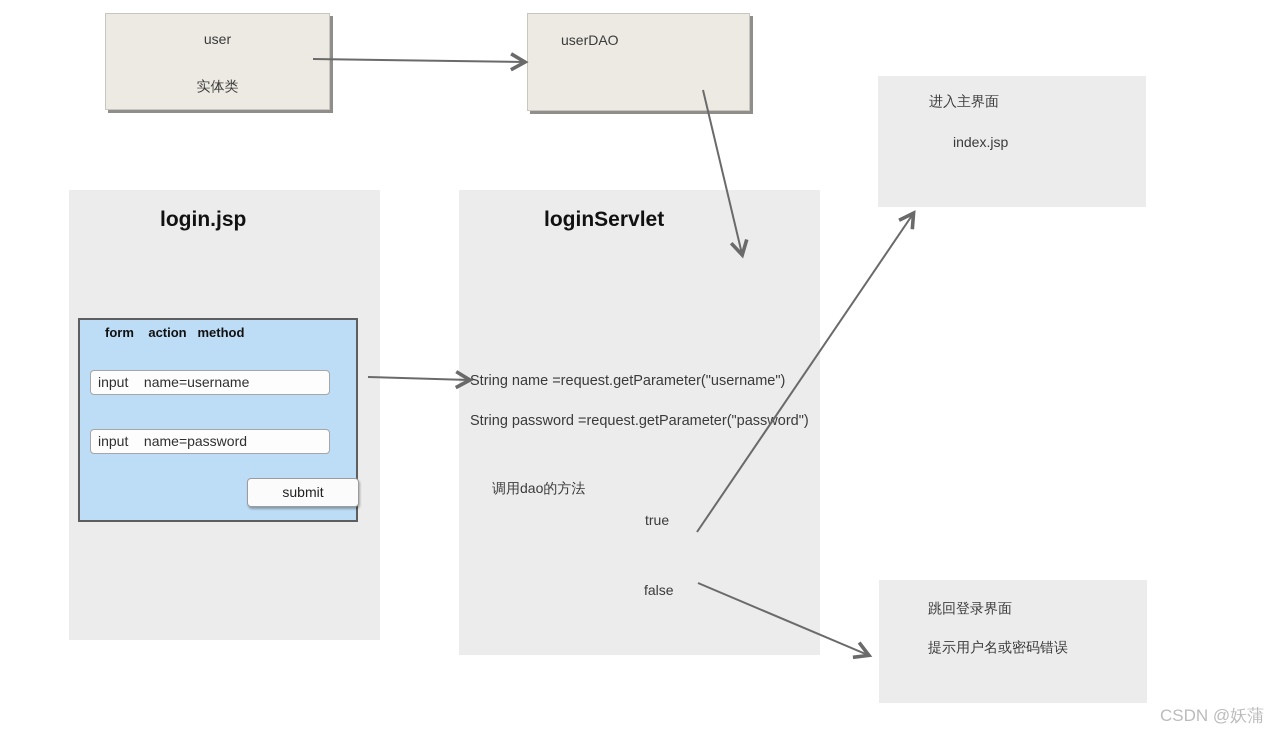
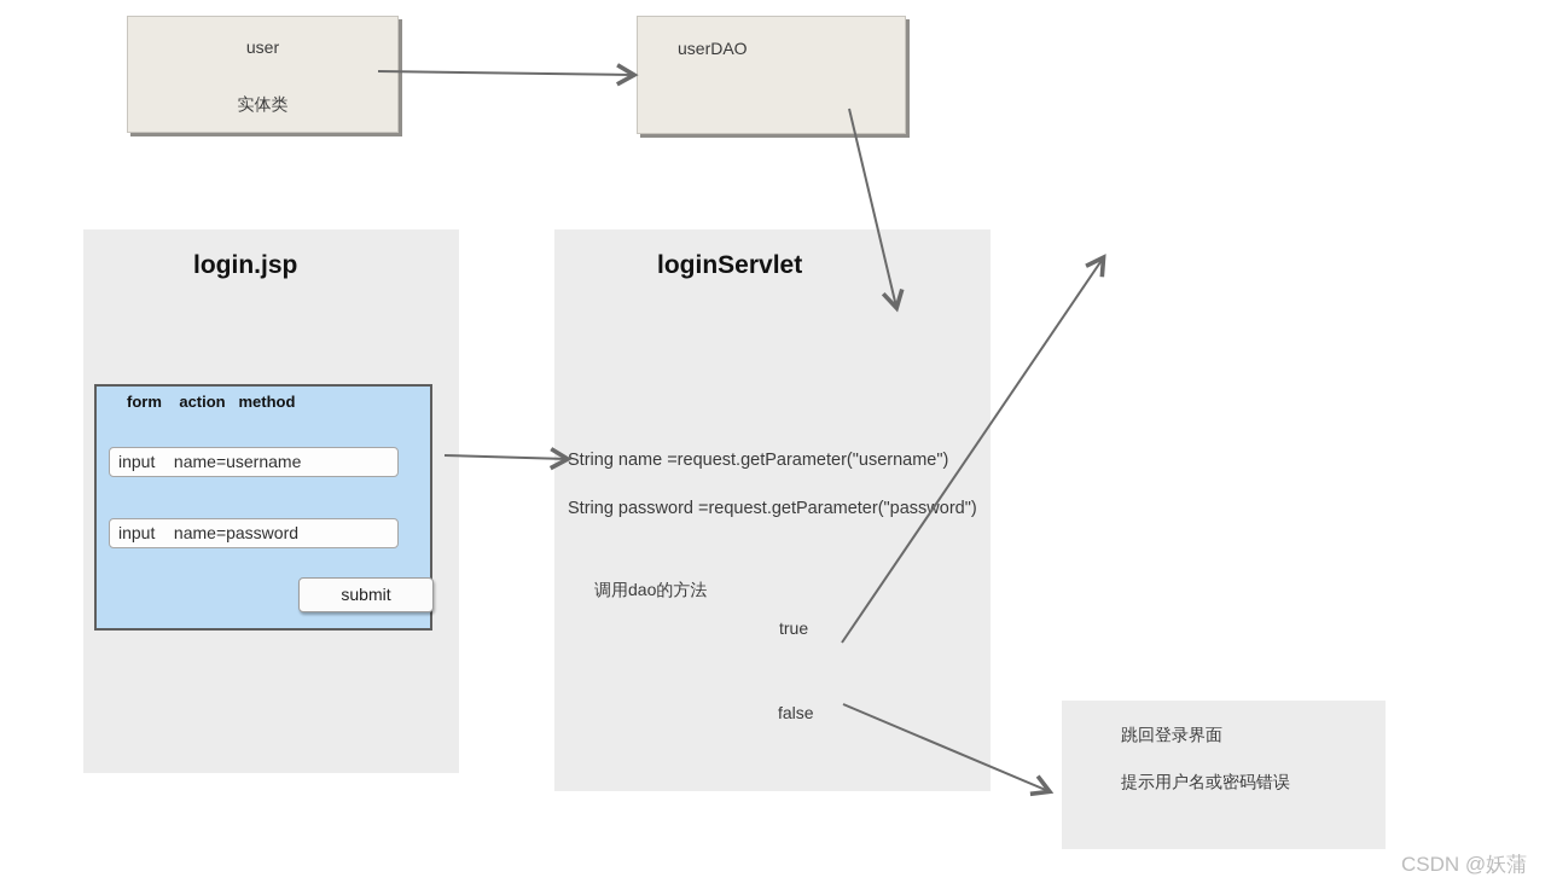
  user
  实体类
  userDAO
  login.jsp
  form action method
  input name=username
  input name=password
  submit
  loginServlet
  String name =request.getParameter("username")
  String password =request.getParameter("passord")
  调用dao的方法
  true
  false
- 进入主界面
- index.jsp
  跳回登录界面
  提示用户名或密码错误
  CSDN @妖蒲
